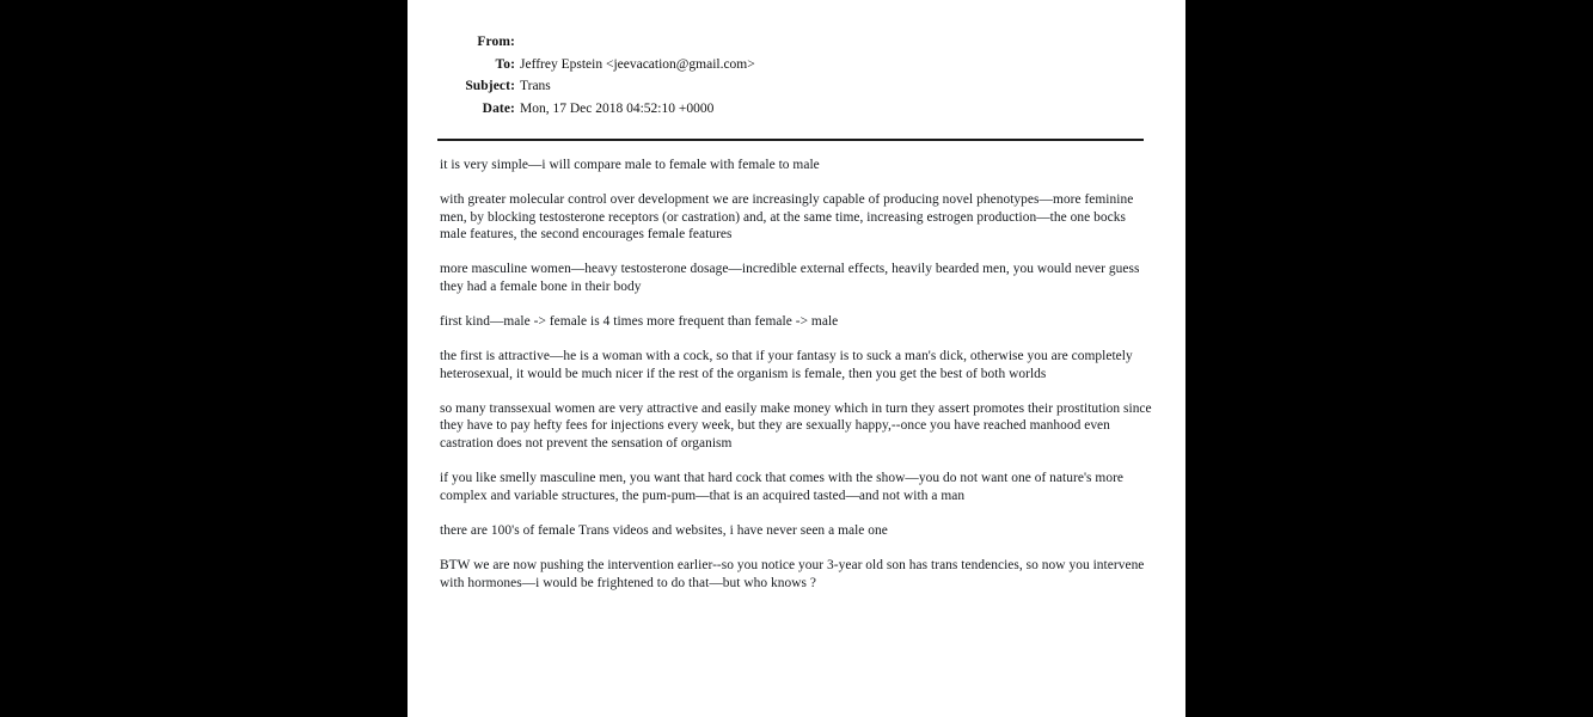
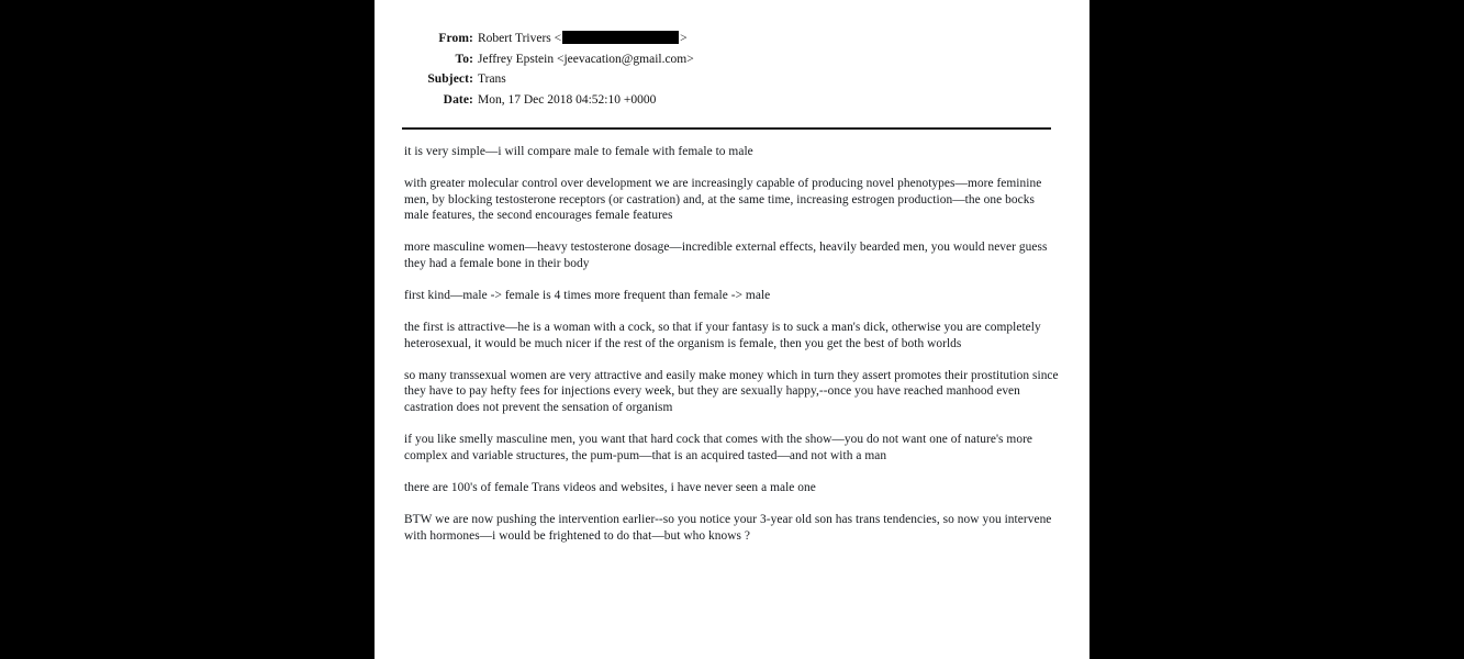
  From:
+ Robert Trivers < >
  To:
  Jeffrey Epstein <jeevacation@gmail.com>
  Subject:
  Trans
  Date:
  Mon, 17 Dec 2018 04:52:10 +0000
  it is very simple—i will compare male to female with female to male
  with greater molecular control over development we are increasingly capable of producing novel phenotypes—more feminine men, by blocking testosterone receptors (or castration) and, at the same time, increasing estrogen production—the one bocks male features, the second encourages female features
  more masculine women—heavy testosterone dosage—incredible external effects, heavily bearded men, you would never guess they had a female bone in their body
  first kind—male -> female is 4 times more frequent than female -> male
  the first is attractive—he is a woman with a cock, so that if your fantasy is to suck a man's dick, otherwise you are completely heterosexual, it would be much nicer if the rest of the organism is female, then you get the best of both worlds
  so many transsexual women are very attractive and easily make money which in turn they assert promotes their prostitution since they have to pay hefty fees for injections every week, but they are sexually happy,--once you have reached manhood even castration does not prevent the sensation of organism
  if you like smelly masculine men, you want that hard cock that comes with the show—you do not want one of nature's more complex and variable structures, the pum-pum—that is an acquired tasted—and not with a man
  there are 100's of female Trans videos and websites, i have never seen a male one
  BTW we are now pushing the intervention earlier--so you notice your 3-year old son has trans tendencies, so now you intervene with hormones—i would be frightened to do that—but who knows ?
